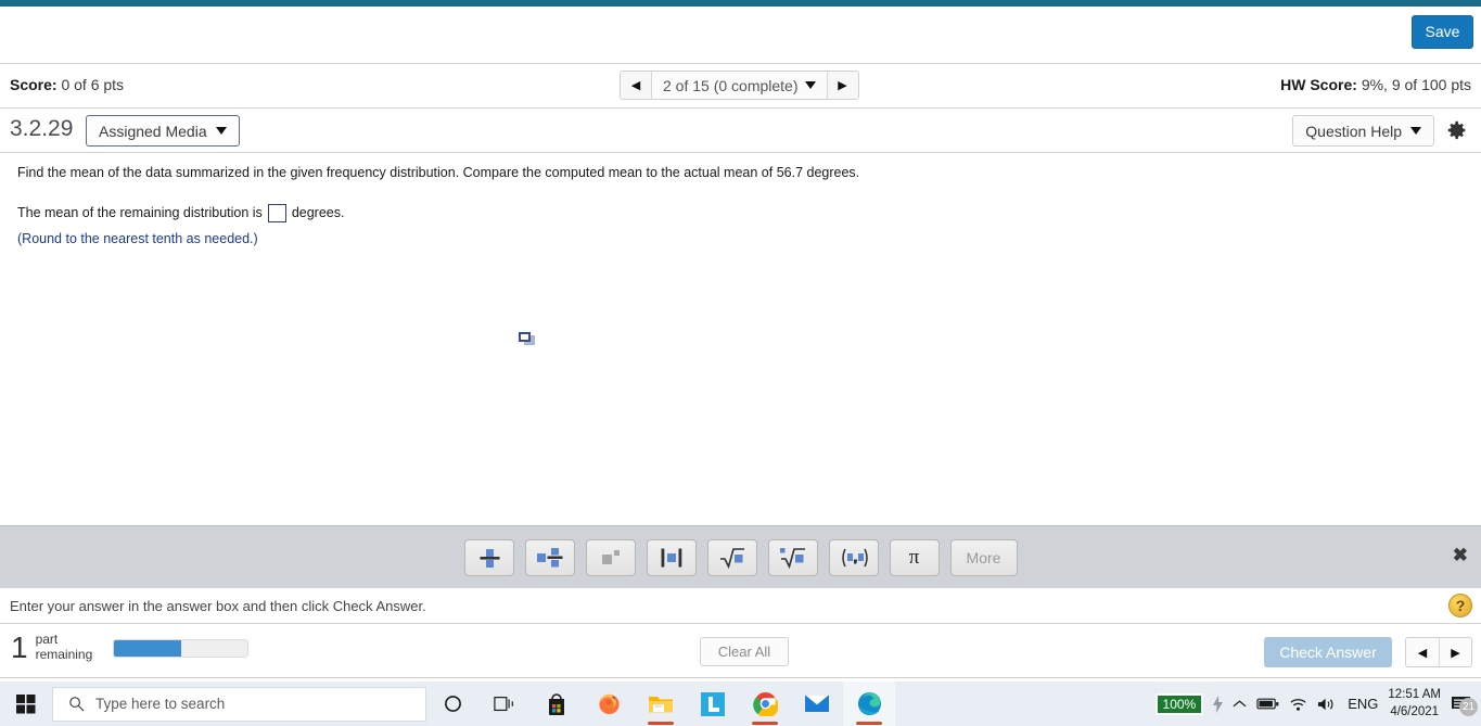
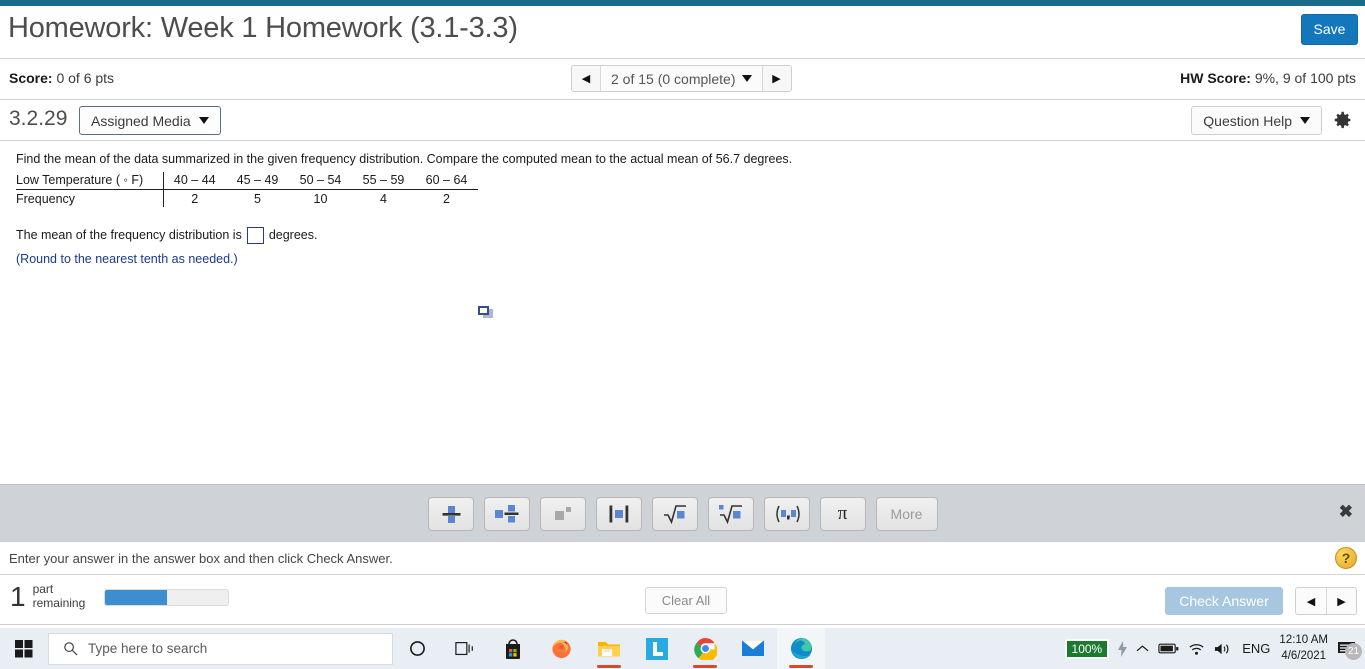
+ Homework: Week 1 Homework (3.1-3.3)
  Save
  Score: 0 of 6 pts
  HW Score: 9%, 9 of 100 pts
  ◀
  2 of 15 (0 complete)
  ▶
  3.2.29
  Assigned Media
  Question Help
  Find the mean of the data summarized in the given frequency distribution. Compare the computed mean to the actual mean of 56.7 degrees.
+ Low Temperature ( ◦ F)	40 – 44	45 – 49	50 – 54	55 – 59	60 – 64
+ Frequency	2	5	10	4	2
- The mean of the remaining distribution is
+ The mean of the frequency distribution is
  degrees.
  (Round to the nearest tenth as needed.)
  π
  More
  ✖
  Enter your answer in the answer box and then click Check Answer.
  ?
  1
  part
  remaining
  Clear All
  Check Answer
  ◀
  ▶
  Type here to search
  100%
  ENG
- 12:51 AM
+ 12:10 AM
  4/6/2021
  21
